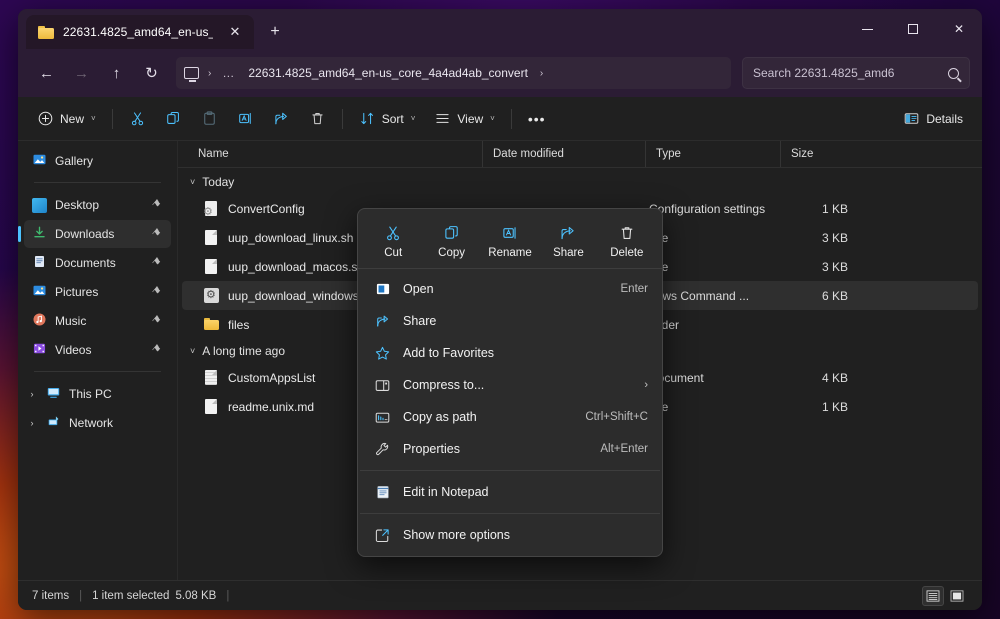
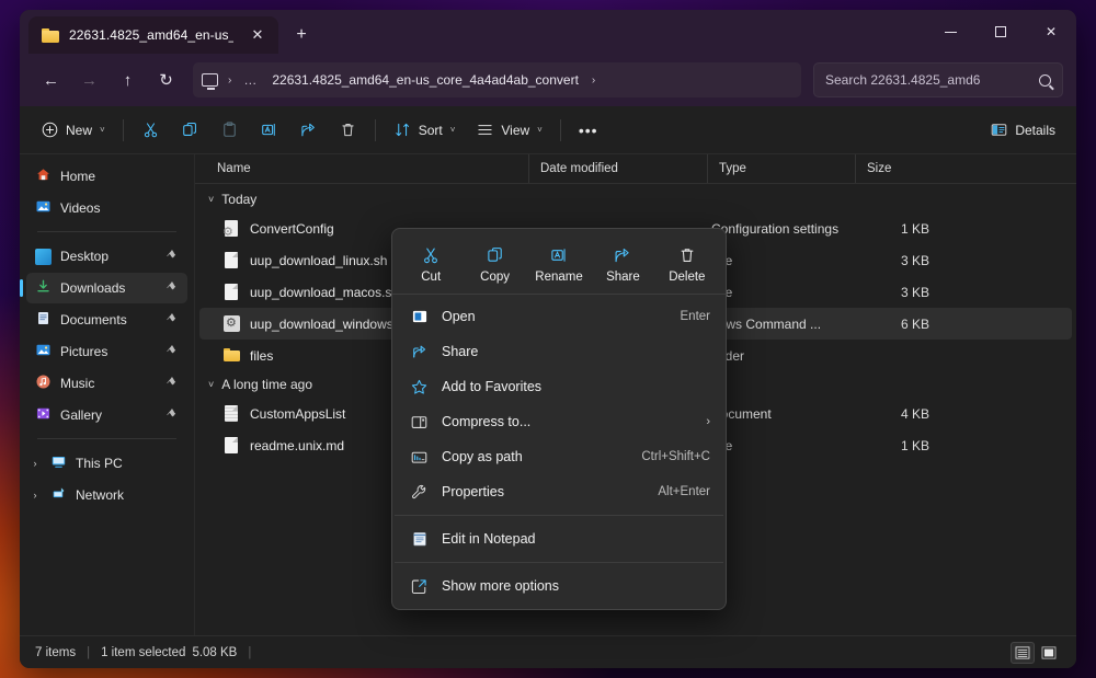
  22631.4825_amd64_en-us_
  ✕
  +
  ✕
  ←
  →
  ↑
  ↻
  ›
  …
  22631.4825_amd64_en-us_core_4a4ad4ab_convert
  ›
  Search 22631.4825_amd6
  New
  ˅
  Sort
  ˅
  View
  ˅
  •••
  Details
+ Home
- Gallery
+ Videos
  Desktop
  Downloads
  Documents
  Pictures
  Music
- Videos
+ Gallery
  ›
  This PC
  ›
  Network
  Name
  Date modified
  Type
  Size
  ˅
  Today
  ConvertConfig
  onfiguration settings
  1 KB
  uup_download_linux.sh
  3 KB
  uup_download_macos.s
  3 KB
  uup_download_windows
  ws Command ...
  6 KB
  files
  ˅
  A long time ago
  CustomAppsList
  cument
  4 KB
  readme.unix.md
  1 KB
  7 items
  |
  1 item selected
  5.08 KB
  |
  Cut
  Copy
  Rename
  Share
  Delete
  Open
  Enter
  Share
  Add to Favorites
  Compress to...
  ›
  Copy as path
  Ctrl+Shift+C
  Properties
  Alt+Enter
  Edit in Notepad
  Show more options
